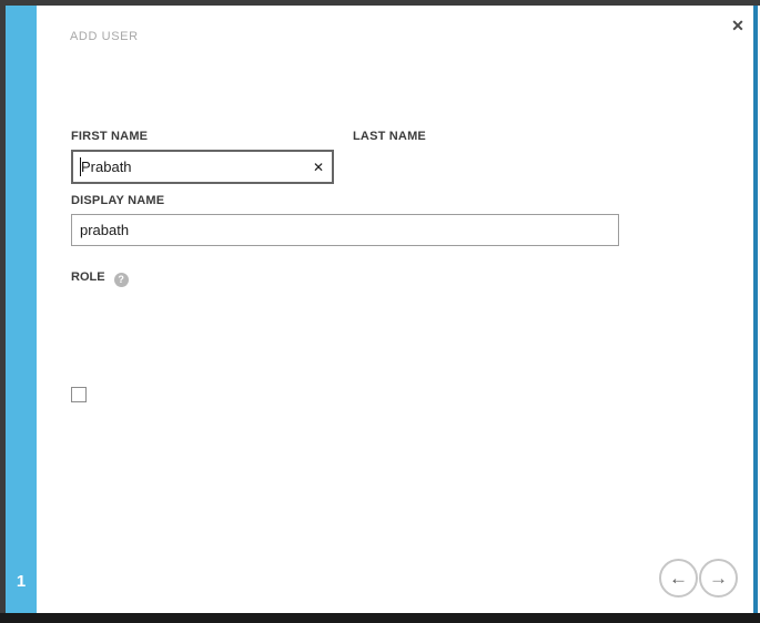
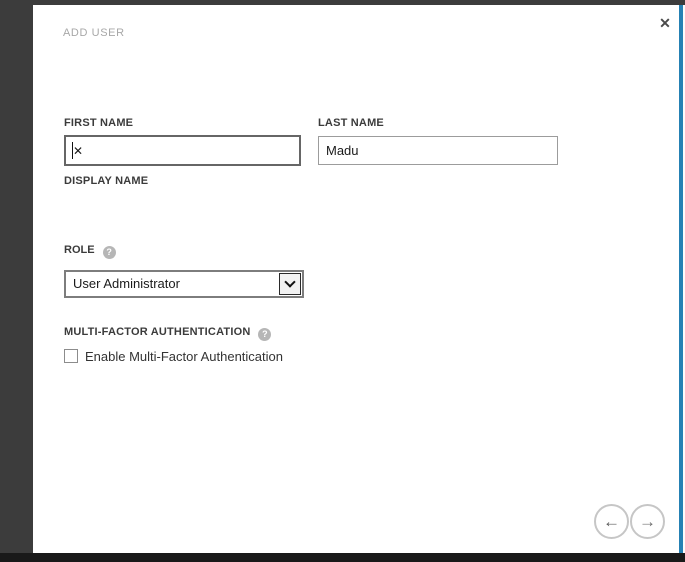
  ✕
  ADD USER
  FIRST NAME
- Prabath
  ✕
  LAST NAME
+ Madu
  DISPLAY NAME
- prabath
  ROLE ?
+ User Administrator
+ MULTI-FACTOR AUTHENTICATION ?
+ Enable Multi-Factor Authentication
  ←
  →
- 1
